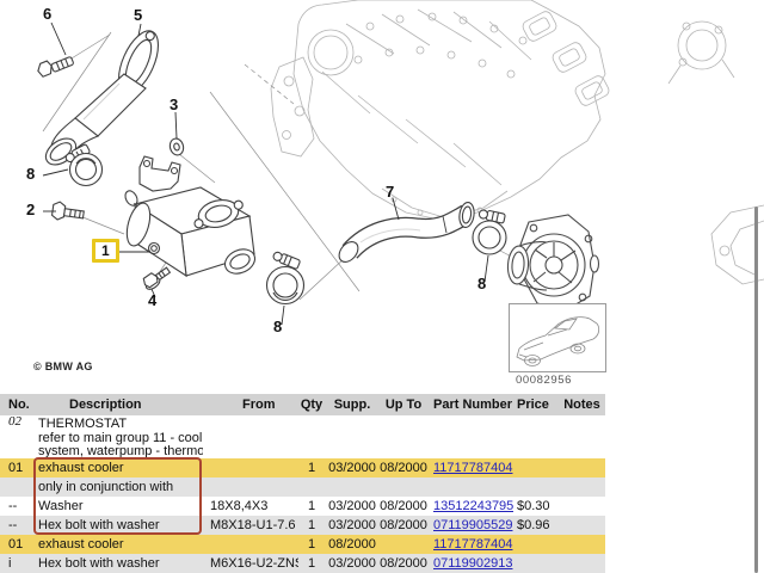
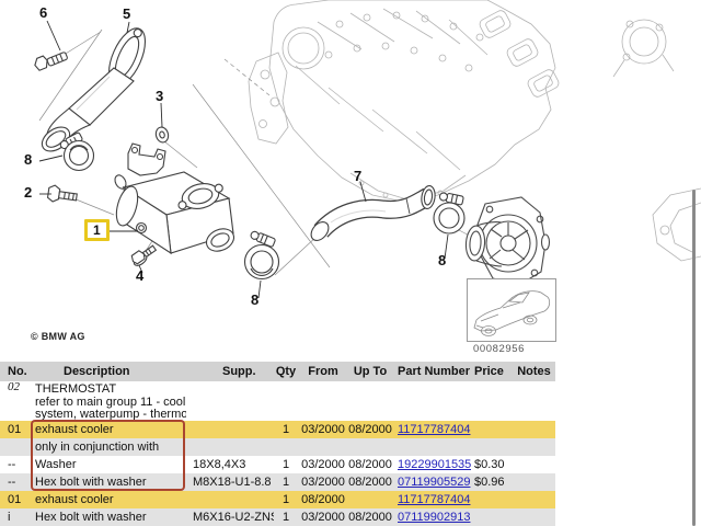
  © BMW AG
  00082956
  6
  5
  3
  8
  2
  1
  4
  8
  7
  8
  No.
  Description
- From
+ Supp.
  Qty
- Supp.
+ From
  Up To
  Part Number
  Price
  Notes
  02
  THERMOSTAT
  refer to main group 11 - cool
  system, waterpump - thermo
  01
  exhaust cooler
  1
  03/2000
  08/2000
  11717787404
  only in conjunction with
  --
  Washer
  18X8,4X3
  1
  03/2000
  08/2000
- 13512243795
+ 19229901535
  $0.30
  --
  Hex bolt with washer
- M8X18-U1-7.6
+ M8X18-U1-8.8
  1
  03/2000
  08/2000
  07119905529
  $0.96
  01
  exhaust cooler
  1
  08/2000
  11717787404
  i
  Hex bolt with washer
  M6X16-U2-ZN
  1
  03/2000
  08/2000
  07119902913
